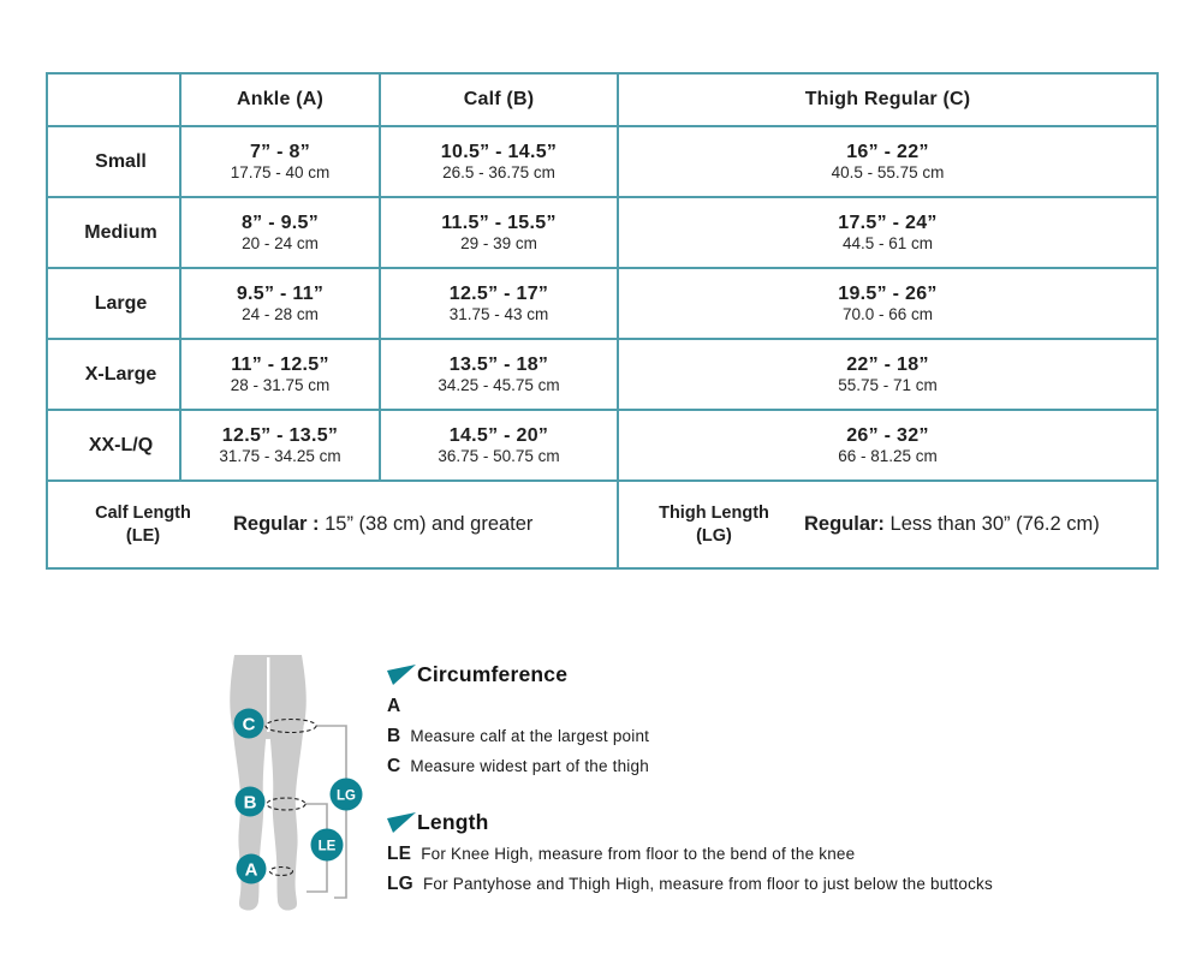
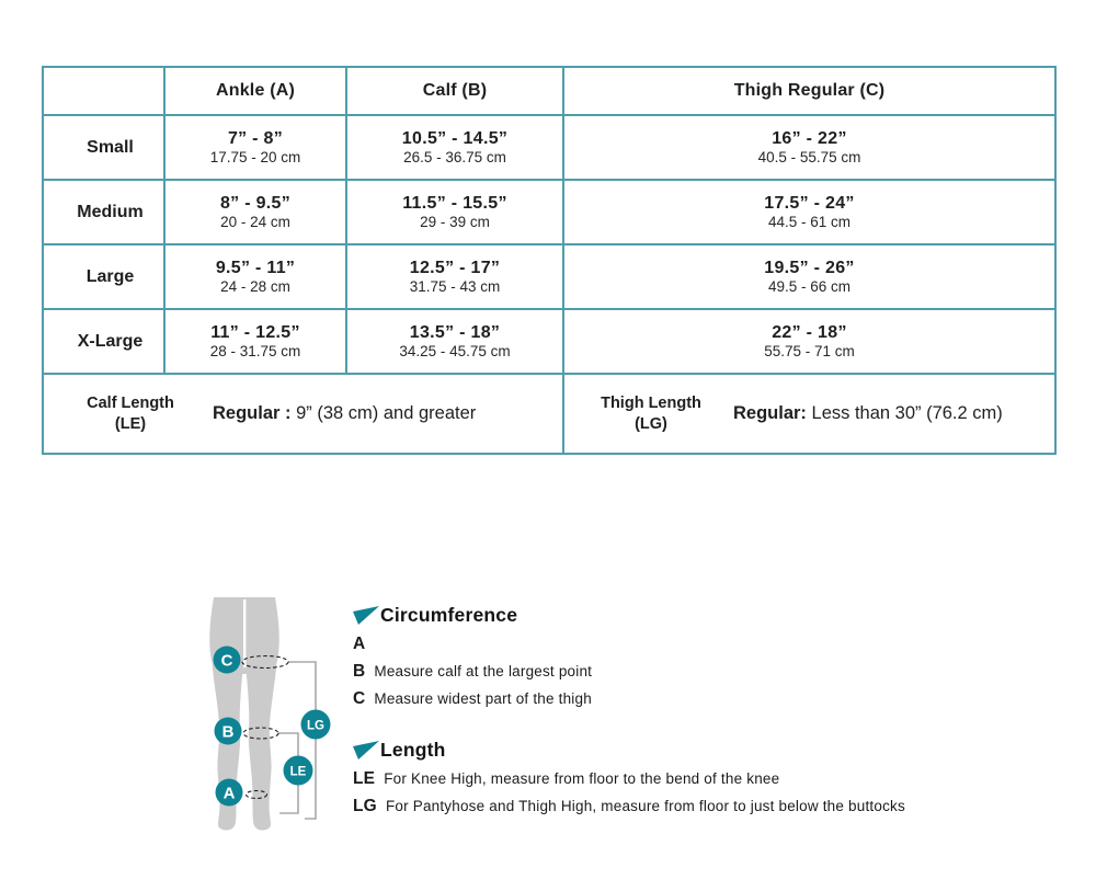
  	Ankle (A)	Calf (B)	Thigh Regular (C)
- Small	7” - 8” 17.75 - 40 cm	10.5” - 14.5” 26.5 - 36.75 cm	16” - 22” 40.5 - 55.75 cm
+ Small	7” - 8” 17.75 - 20 cm	10.5” - 14.5” 26.5 - 36.75 cm	16” - 22” 40.5 - 55.75 cm
  Medium	8” - 9.5” 20 - 24 cm	11.5” - 15.5” 29 - 39 cm	17.5” - 24” 44.5 - 61 cm
- Large	9.5” - 11” 24 - 28 cm	12.5” - 17” 31.75 - 43 cm	19.5” - 26” 70.0 - 66 cm
+ Large	9.5” - 11” 24 - 28 cm	12.5” - 17” 31.75 - 43 cm	19.5” - 26” 49.5 - 66 cm
  X-Large	11” - 12.5” 28 - 31.75 cm	13.5” - 18” 34.25 - 45.75 cm	22” - 18” 55.75 - 71 cm
- XX-L/Q	12.5” - 13.5” 31.75 - 34.25 cm	14.5” - 20” 36.75 - 50.75 cm	26” - 32” 66 - 81.25 cm
- Calf Length (LE) Regular : 15” (38 cm) and greater	Thigh Length (LG) Regular: Less than 30” (76.2 cm)
+ Calf Length (LE) Regular : 9” (38 cm) and greater	Thigh Length (LG) Regular: Less than 30” (76.2 cm)
  C
  B
  A
  LE
  LG
  Circumference
  A
  B
  Measure calf at the largest point
  C
  Measure widest part of the thigh
  Length
  LE
  For Knee High, measure from floor to the bend of the knee
  LG
  For Pantyhose and Thigh High, measure from floor to just below the buttocks
